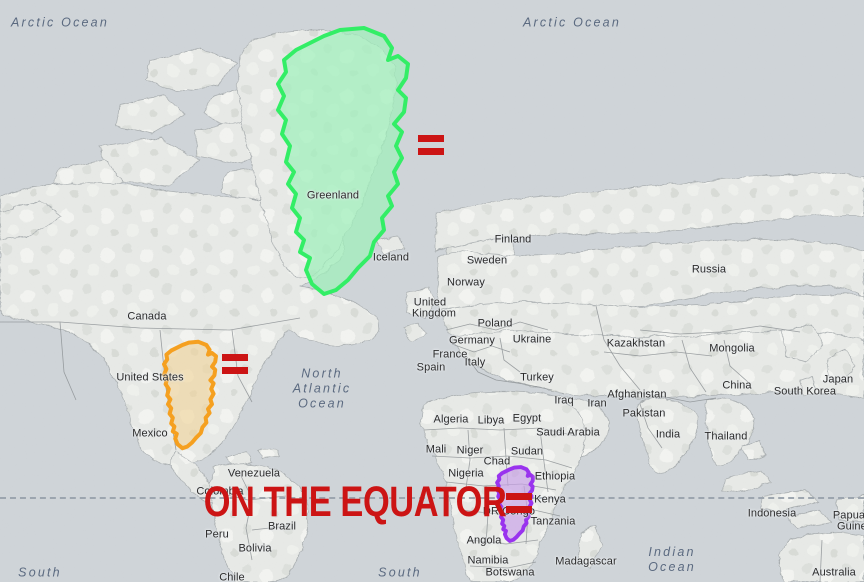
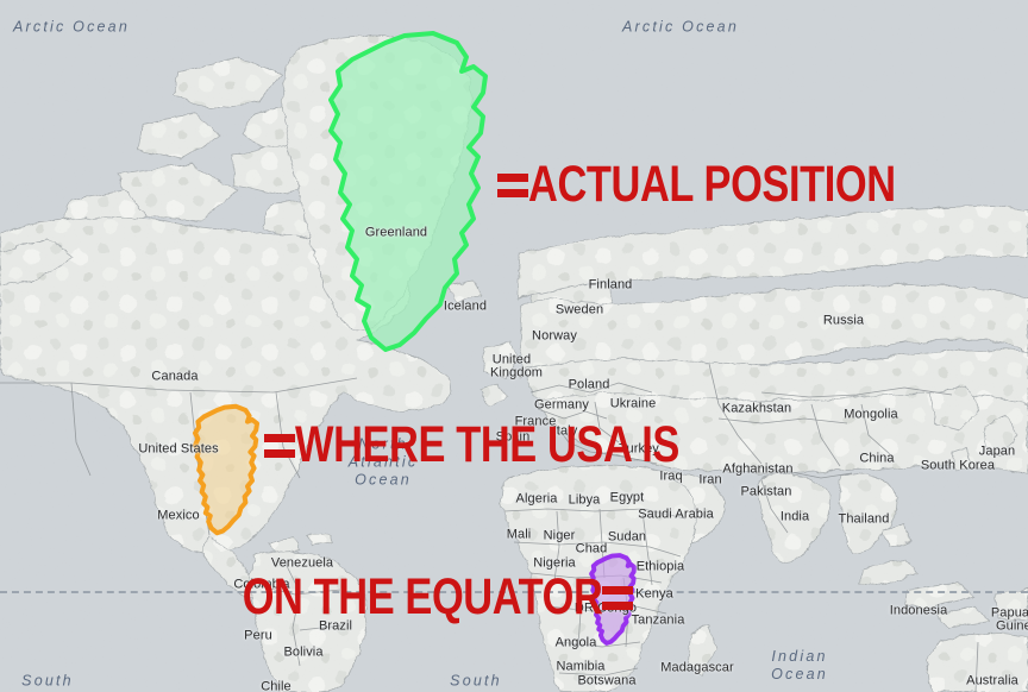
  Greenland
  Iceland
  Canada
  United States
  Mexico
  Venezuela
  Colombia
  Brazil
  Peru
  Bolivia
  Chile
  Finland
  Sweden
  Norway
  United
  Kingdom
  Poland
  Germany
  Ukraine
  France
  Spain
  Italy
  Turkey
  Iraq
  Iran
  Russia
  Kazakhstan
  Mongolia
  China
  Japan
  South Korea
  Afghanistan
  Pakistan
  India
  Thailand
  Indonesia
  Papua
  Australia
  Algeria
  Libya
  Egypt
  Saudi Arabia
  Mali
  Niger
  Sudan
  Chad
  Nigeria
  Ethiopia
  Kenya
  Tanzania
  Angola
  Namibia
  Botswana
  Madagascar
  Arctic Ocean
  Arctic Ocean
  North
  Atlantic
  Ocean
  Indian
  Ocean
  South
  South
+ ACTUAL POSITION
+ WHERE THE USA IS
  ON THE EQUATOR
